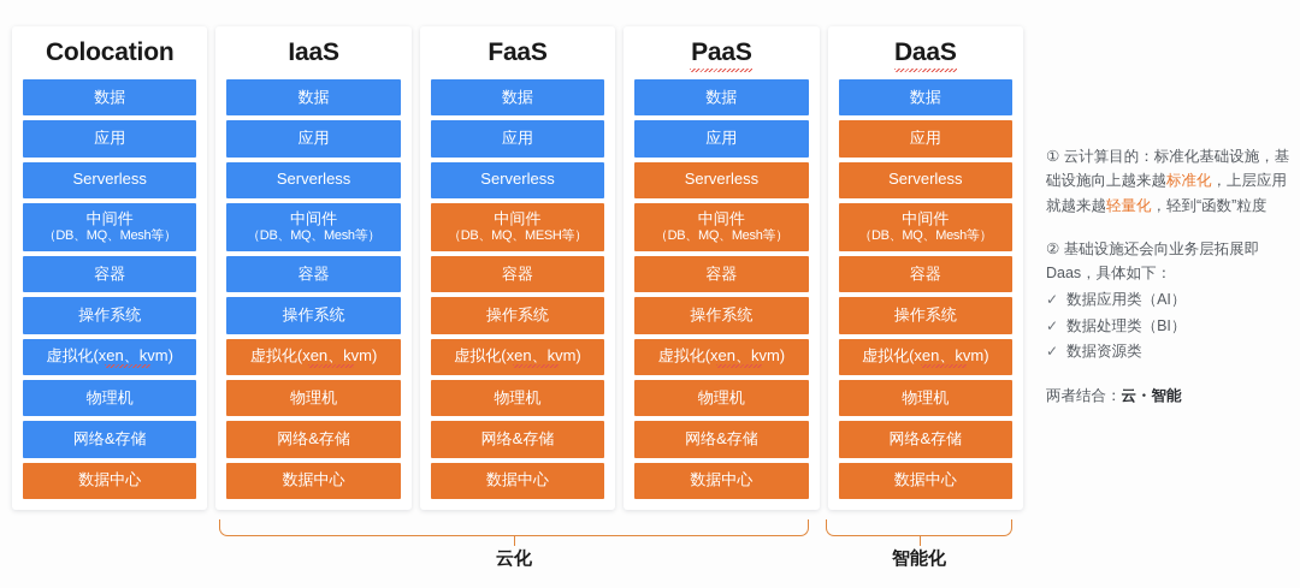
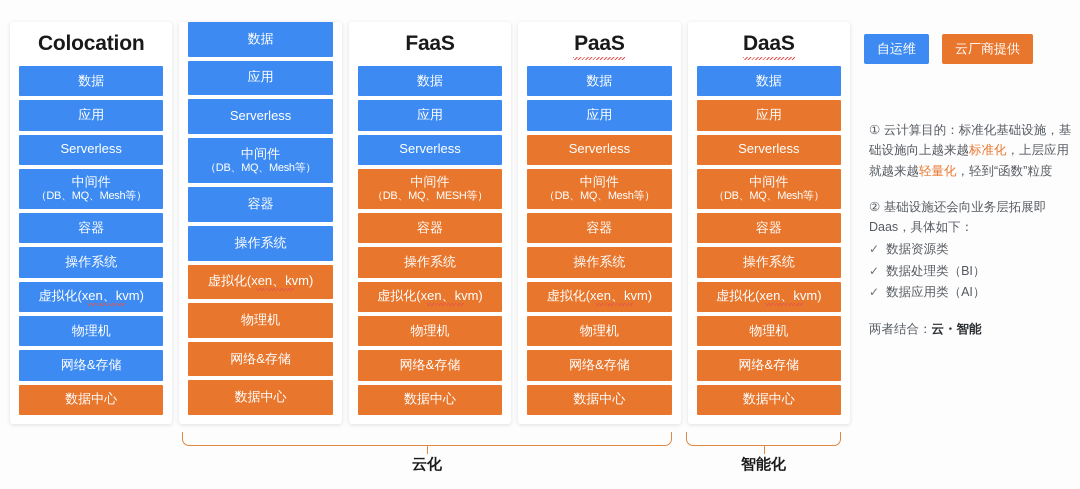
  Colocation
  数据
  应用
  Serverless
  中间件
  （DB、MQ、Mesh等）
  容器
  操作系统
  虚拟化(xen、kvm)
  物理机
  网络&存储
  数据中心
- IaaS
  数据
  应用
  Serverless
  中间件
  （DB、MQ、Mesh等）
  容器
  操作系统
  虚拟化(xen、kvm)
  物理机
  网络&存储
  数据中心
  FaaS
  数据
  应用
  Serverless
  中间件
  （DB、MQ、MESH等）
  容器
  操作系统
  虚拟化(xen、kvm)
  物理机
  网络&存储
  数据中心
  PaaS
  数据
  应用
  Serverless
  中间件
  （DB、MQ、Mesh等）
  容器
  操作系统
  虚拟化(xen、kvm)
  物理机
  网络&存储
  数据中心
  DaaS
  数据
  应用
  Serverless
  中间件
  （DB、MQ、Mesh等）
  容器
  操作系统
  虚拟化(xen、kvm)
  物理机
  网络&存储
  数据中心
  云化
  智能化
+ 自运维
+ 云厂商提供
  ① 云计算目的：标准化基础设施，基础设施向上越来越标准化，上层应用就越来越轻量化，轻到“函数”粒度
  ② 基础设施还会向业务层拓展即Daas，具体如下：
  ✓
- 数据应用类（AI）
+ 数据资源类
  ✓
  数据处理类（BI）
  ✓
- 数据资源类
+ 数据应用类（AI）
  两者结合：云・智能
